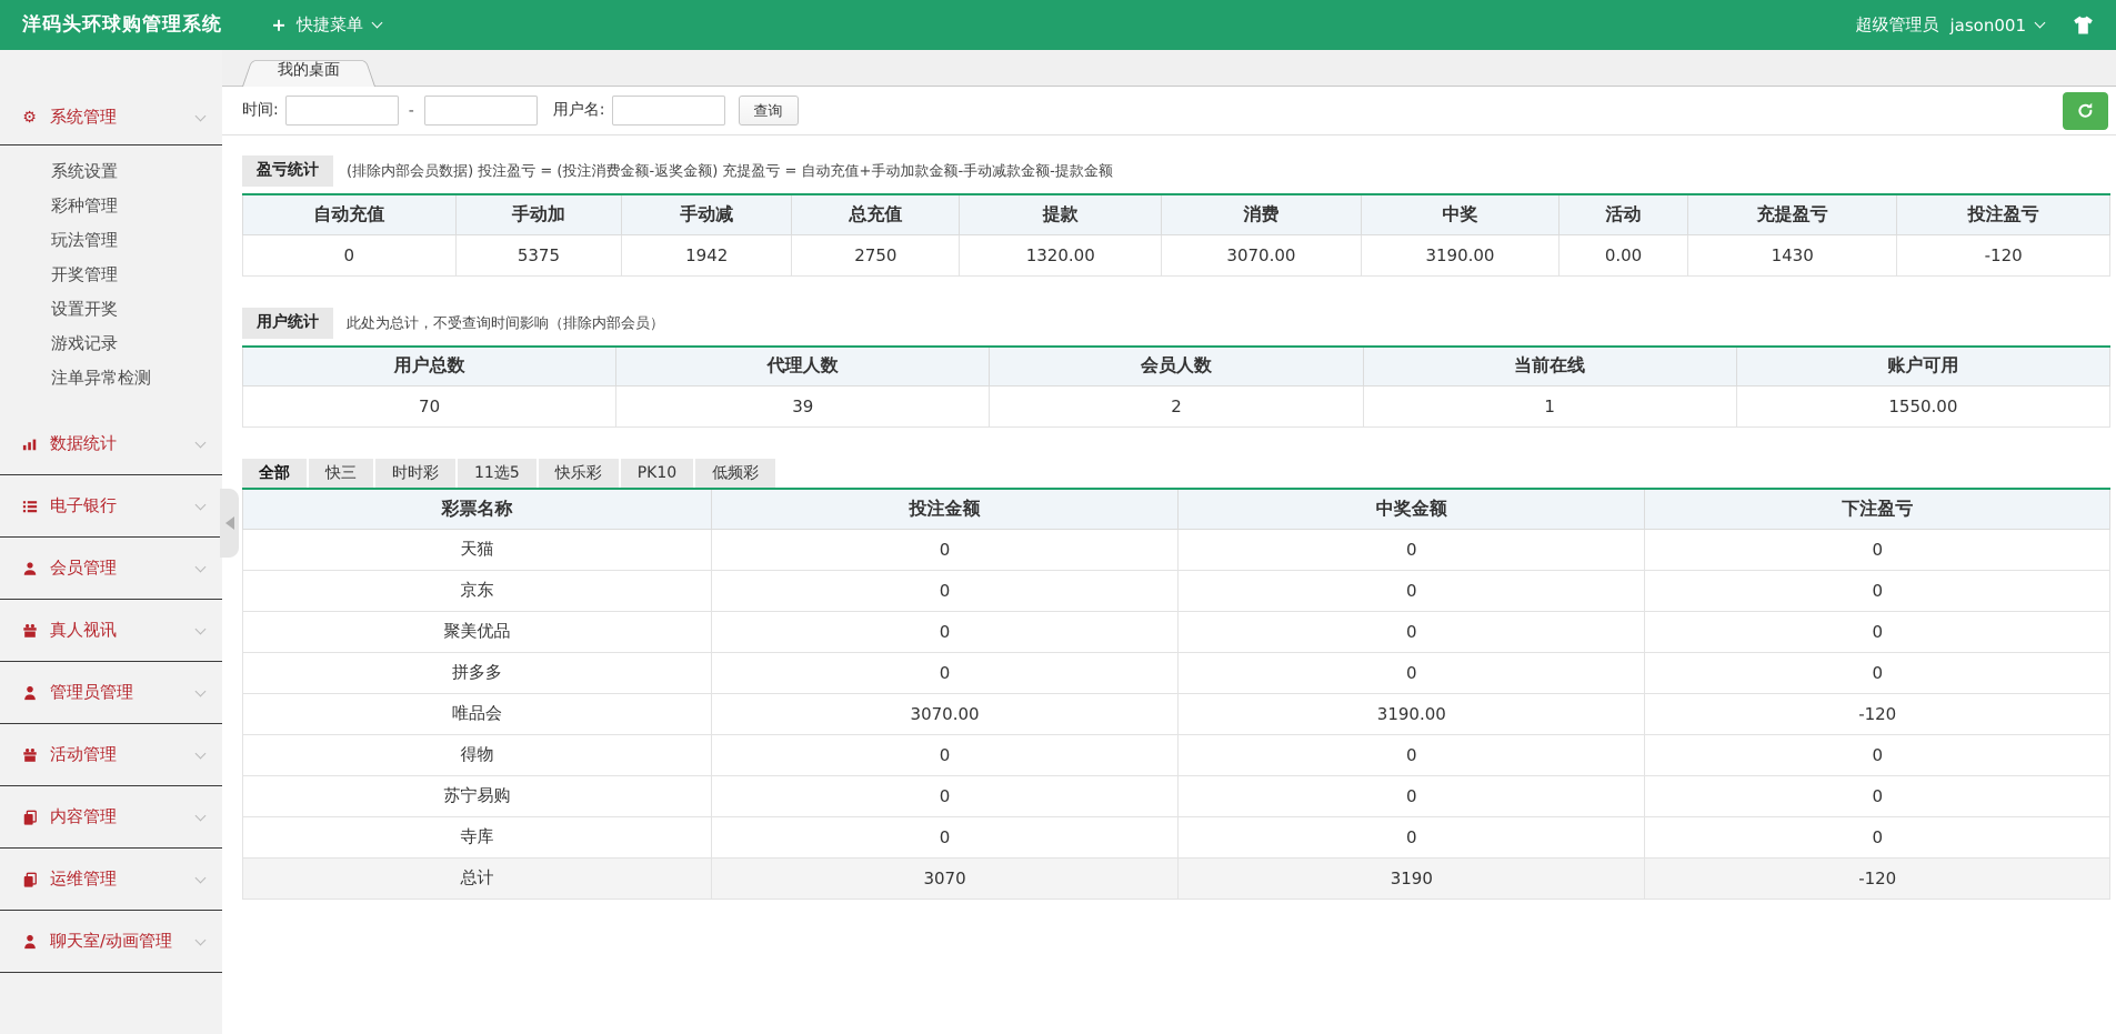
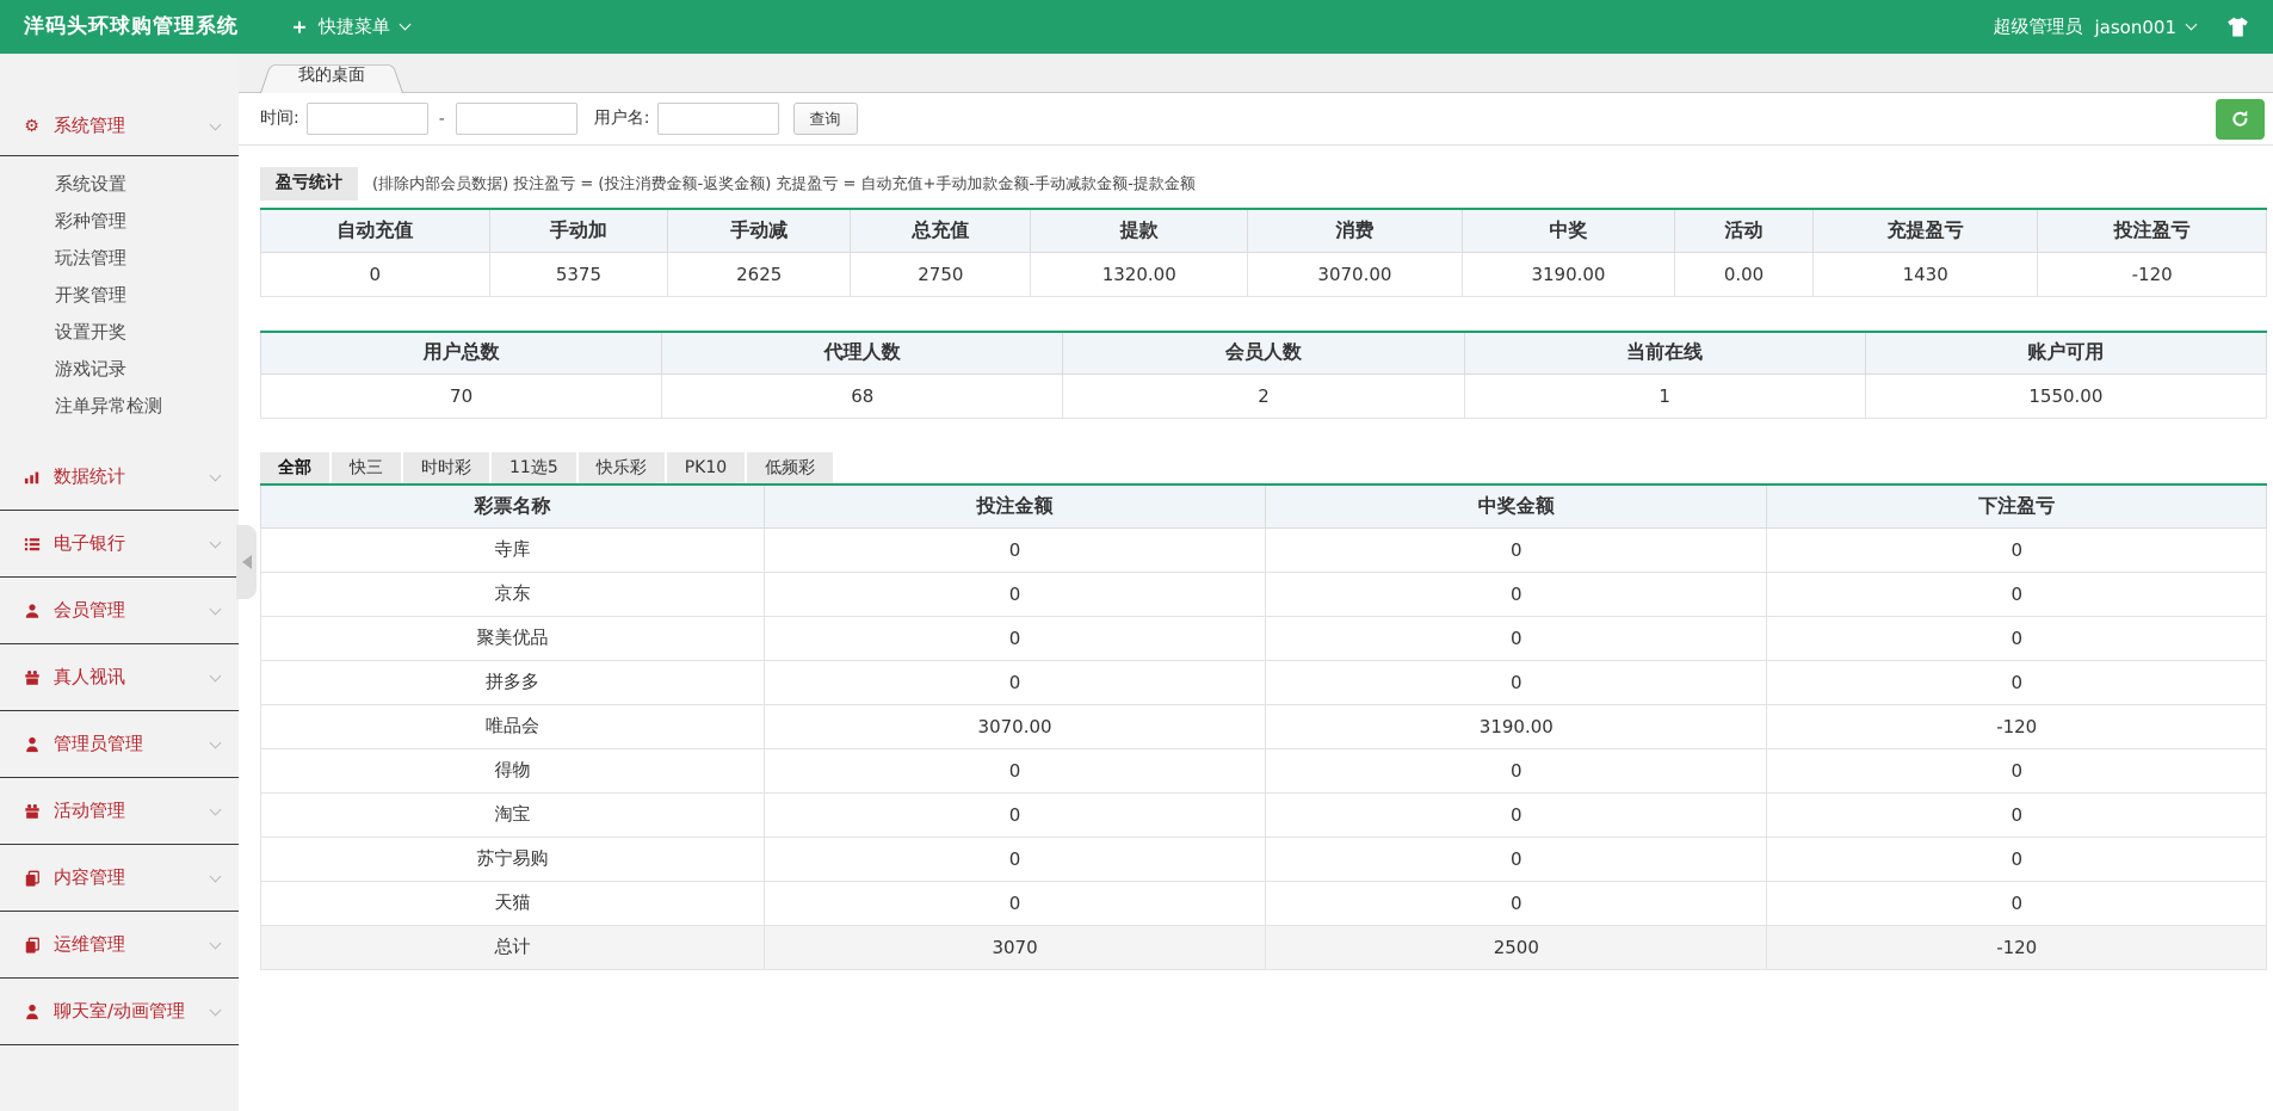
  洋码头环球购管理系统
  ＋
  快捷菜单
  超级管理员
  jason001
  ⚙
  系统管理
  系统设置
  彩种管理
  玩法管理
  开奖管理
  设置开奖
  游戏记录
  注单异常检测
  数据统计
  电子银行
  会员管理
  真人视讯
  管理员管理
  活动管理
  内容管理
  运维管理
  聊天室/动画管理
  我的桌面
  时间:
  -
  用户名:
  查询
  盈亏统计
  (排除内部会员数据) 投注盈亏 = (投注消费金额-返奖金额) 充提盈亏 = 自动充值+手动加款金额-手动减款金额-提款金额
  自动充值	手动加	手动减	总充值	提款	消费	中奖	活动	充提盈亏	投注盈亏
- 0	5375	1942	2750	1320.00	3070.00	3190.00	0.00	1430	-120
+ 0	5375	2625	2750	1320.00	3070.00	3190.00	0.00	1430	-120
- 用户统计
- 此处为总计，不受查询时间影响（排除内部会员）
  用户总数	代理人数	会员人数	当前在线	账户可用
- 70	39	2	1	1550.00
+ 70	68	2	1	1550.00
  全部
  快三
  时时彩
  11选5
  快乐彩
  PK10
  低频彩
  彩票名称	投注金额	中奖金额	下注盈亏
- 天猫	0	0	0
+ 寺库	0	0	0
  京东	0	0	0
  聚美优品	0	0	0
  拼多多	0	0	0
  唯品会	3070.00	3190.00	-120
  得物	0	0	0
+ 淘宝	0	0	0
  苏宁易购	0	0	0
- 寺库	0	0	0
+ 天猫	0	0	0
- 总计	3070	3190	-120
+ 总计	3070	2500	-120
